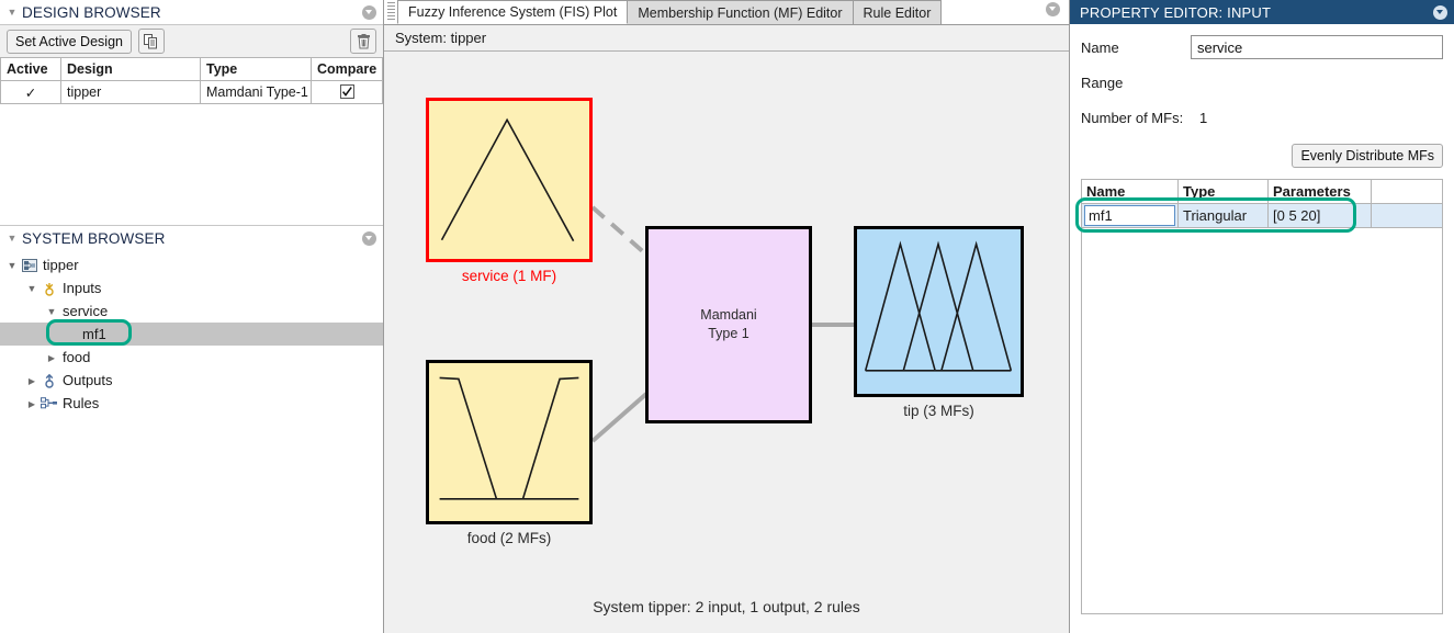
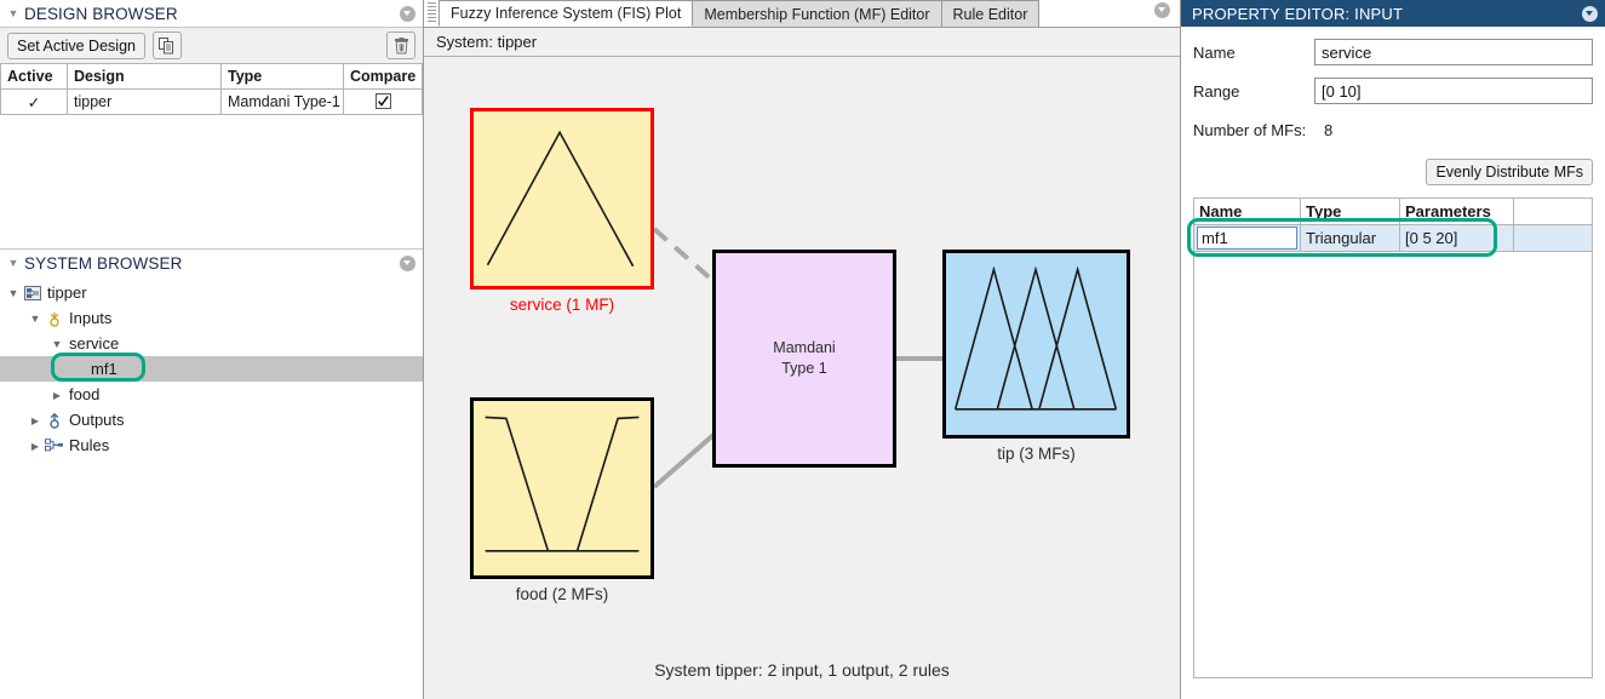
  ▼
  DESIGN BROWSER
  Set Active Design
  Active	Design	Type	Compare
  ✓	tipper	Mamdani Type-1
  ▼
  SYSTEM BROWSER
  tipper
  Inputs
  service
  mf1
  food
  Outputs
  Rules
  Fuzzy Inference System (FIS) Plot
  Membership Function (MF) Editor
  Rule Editor
  System: tipper
  service (1 MF)
  food (2 MFs)
  Mamdani
  Type 1
  tip (3 MFs)
  System tipper: 2 input, 1 output, 2 rules
  PROPERTY EDITOR: INPUT
  Name
  service
  Range
+ [0 10]
  Number of MFs:
- 1
+ 8
  Evenly Distribute MFs
  Name	Type	Parameters
  mf1	Triangular	[0 5 20]
